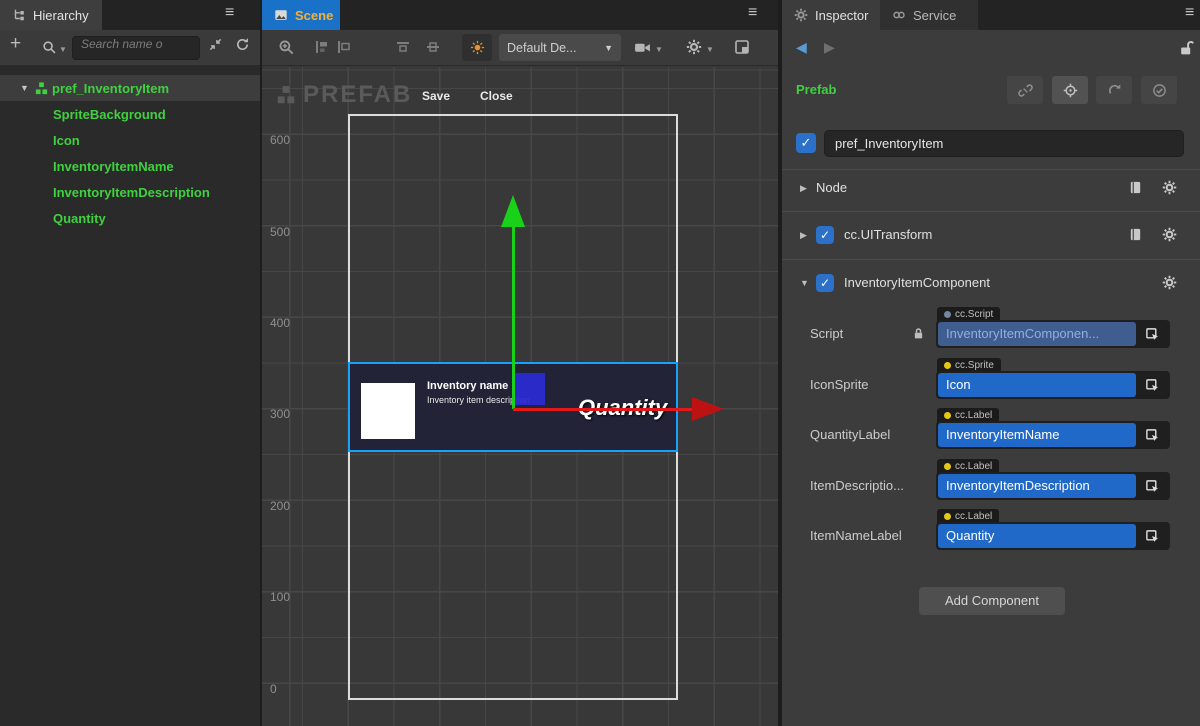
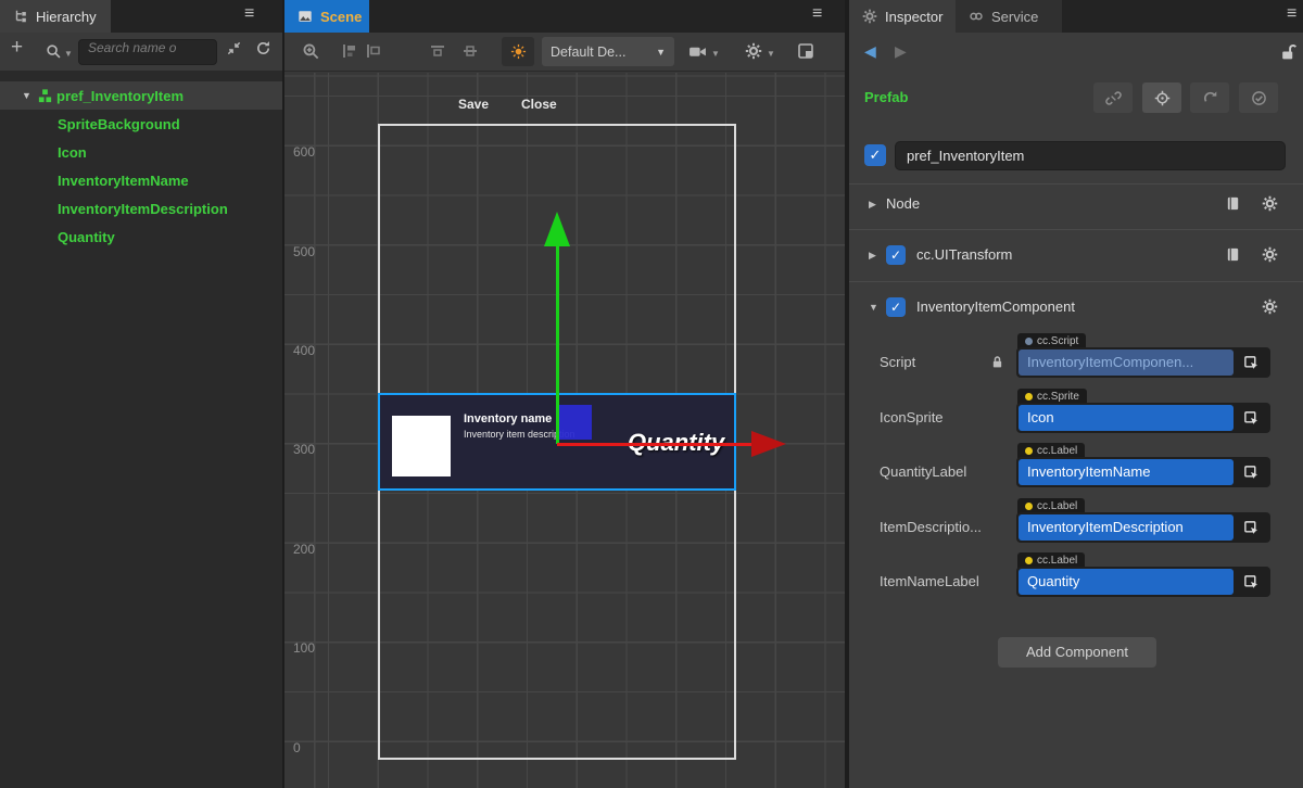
  Hierarchy
  ≡
  +
  ▼
  Search name o
  ▼
  pref_InventoryItem
  SpriteBackground
  Icon
  InventoryItemName
  InventoryItemDescription
  Quantity
  Scene
  ≡
  Default De...
  ▼
  ▼
  ▼
  600
  500
  400
  300
  200
  100
  0
- PREFAB
  Save
  Close
  Inventory name
  Inventory item descri
  Inspector
  Service
  ≡
  ◀
  ▶
  Prefab
  ✓
  pref_InventoryItem
  ▶
  Node
  ▶
  ✓
  cc.UITransform
  ▼
  ✓
  InventoryItemComponent
  Script
  cc.Script
  InventoryItemComponen...
  IconSprite
  cc.Sprite
  Icon
  QuantityLabel
  cc.Label
  InventoryItemName
  ItemDescriptio...
  cc.Label
  InventoryItemDescription
  ItemNameLabel
  cc.Label
  Quantity
  Add Component
